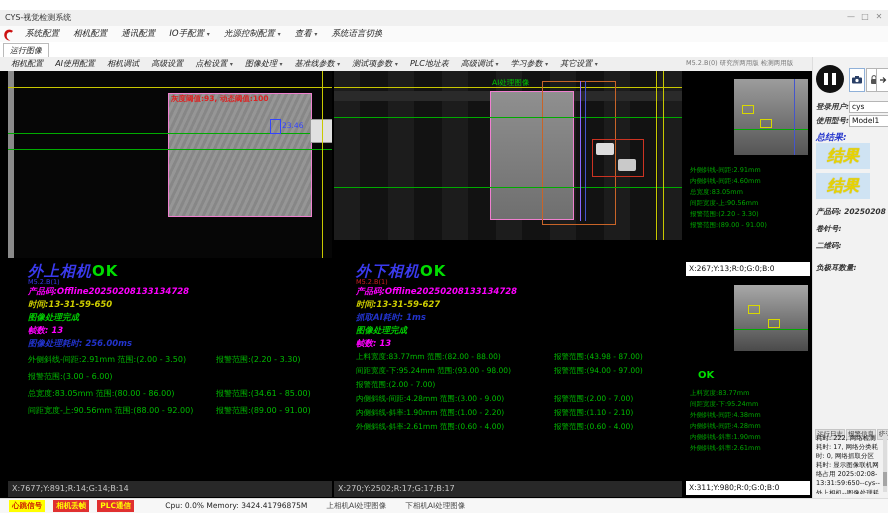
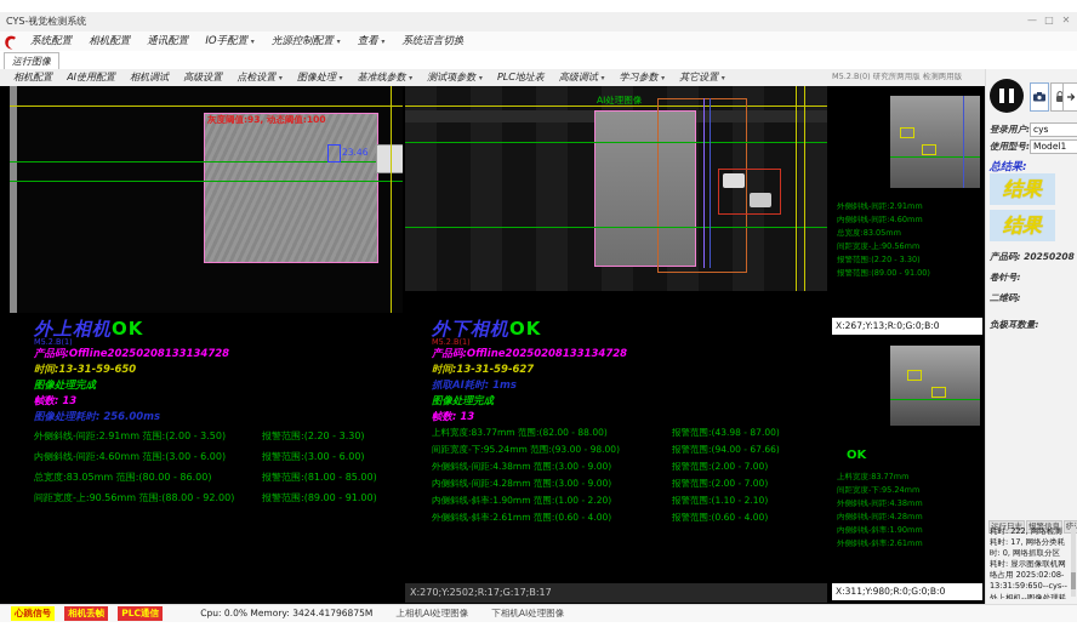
  CYS-视觉检测系统
  —
  □
  ✕
  系统配置 相机配置 通讯配置 IO手配置 光源控制配置 查看 系统语言切换
  运行图像
  相机配置 AI使用配置 相机调试 高级设置 点检设置 图像处理 基准线参数 测试项参数 PLC地址表 高级调试 学习参数 其它设置
  M5.2.B(0) 研究所两用版 检测两用版
  灰度阈值:93, 动态阈值:100
  23.46
  外上相机OK
  M5.2.B(1)
  产品码:Offline20250208133134728
  时间:13-31-59-650
  图像处理完成
  帧数: 13
  图像处理耗时: 256.00ms
  外侧斜线-间距:2.91mm 范围:(2.00 - 3.50)
  报警范围:(2.20 - 3.30)
+ 内侧斜线-间距:4.60mm 范围:(3.00 - 6.00)
  报警范围:(3.00 - 6.00)
  总宽度:83.05mm 范围:(80.00 - 86.00)
- 报警范围:(34.61 - 85.00)
+ 报警范围:(81.00 - 85.00)
  间距宽度-上:90.56mm 范围:(88.00 - 92.00)
  报警范围:(89.00 - 91.00)
- X:7677;Y:891;R:14;G:14;B:14
  AI处理图像
  外下相机OK
  M5.2.B(1)
  产品码:Offline20250208133134728
  时间:13-31-59-627
  抓取AI耗时: 1ms
  图像处理完成
  帧数: 13
  上料宽度:83.77mm 范围:(82.00 - 88.00)
  报警范围:(43.98 - 87.00)
  间距宽度-下:95.24mm 范围:(93.00 - 98.00)
- 报警范围:(94.00 - 97.00)
+ 报警范围:(94.00 - 67.66)
+ 外侧斜线-间距:4.38mm 范围:(3.00 - 9.00)
  报警范围:(2.00 - 7.00)
  内侧斜线-间距:4.28mm 范围:(3.00 - 9.00)
  报警范围:(2.00 - 7.00)
  内侧斜线-斜率:1.90mm 范围:(1.00 - 2.20)
  报警范围:(1.10 - 2.10)
  外侧斜线-斜率:2.61mm 范围:(0.60 - 4.00)
  报警范围:(0.60 - 4.00)
  X:270;Y:2502;R:17;G:17;B:17
  外侧斜线-间距:2.91mm
  内侧斜线-间距:4.60mm
  总宽度:83.05mm
  间距宽度-上:90.56mm
  报警范围:(2.20 - 3.30)
  报警范围:(89.00 - 91.00)
  X:267;Y:13;R:0;G:0;B:0
  OK
  上料宽度:83.77mm
  间距宽度-下:95.24mm
  外侧斜线-间距:4.38mm
  内侧斜线-间距:4.28mm
  内侧斜线-斜率:1.90mm
  外侧斜线-斜率:2.61mm
  X:311;Y:980;R:0;G:0;B:0
  登录用户:
  cys
  使用型号:
  Model1
  总结果:
  结果
  结果
  产品码: 20250208
  卷针号:
  二维码:
  负极耳数量:
  耗时: 222, 网络检测耗时: 17, 网络分类耗时: 0, 网络抓取分区耗时: 显示图像联机网络占用 2025:02:08-13:31:59:650--cys--外上相机--图像处理耗
  心跳信号 相机丢帧 PLC通信 Cpu: 0.0% Memory: 3424.41796875M 上相机AI处理图像 下相机AI处理图像
